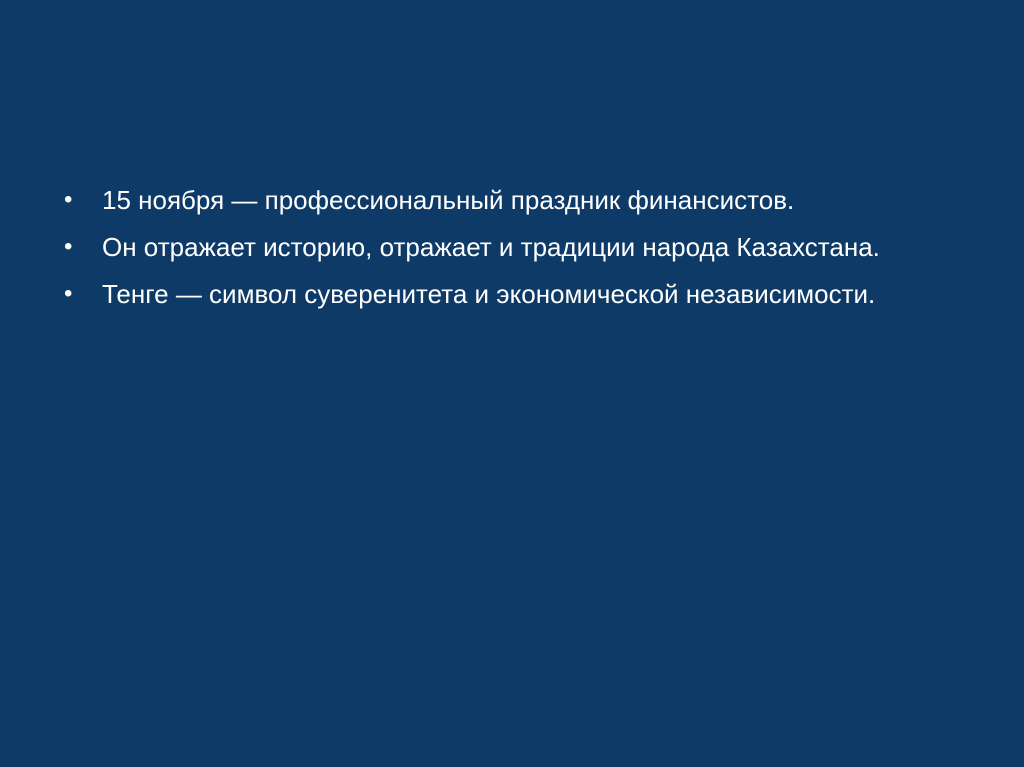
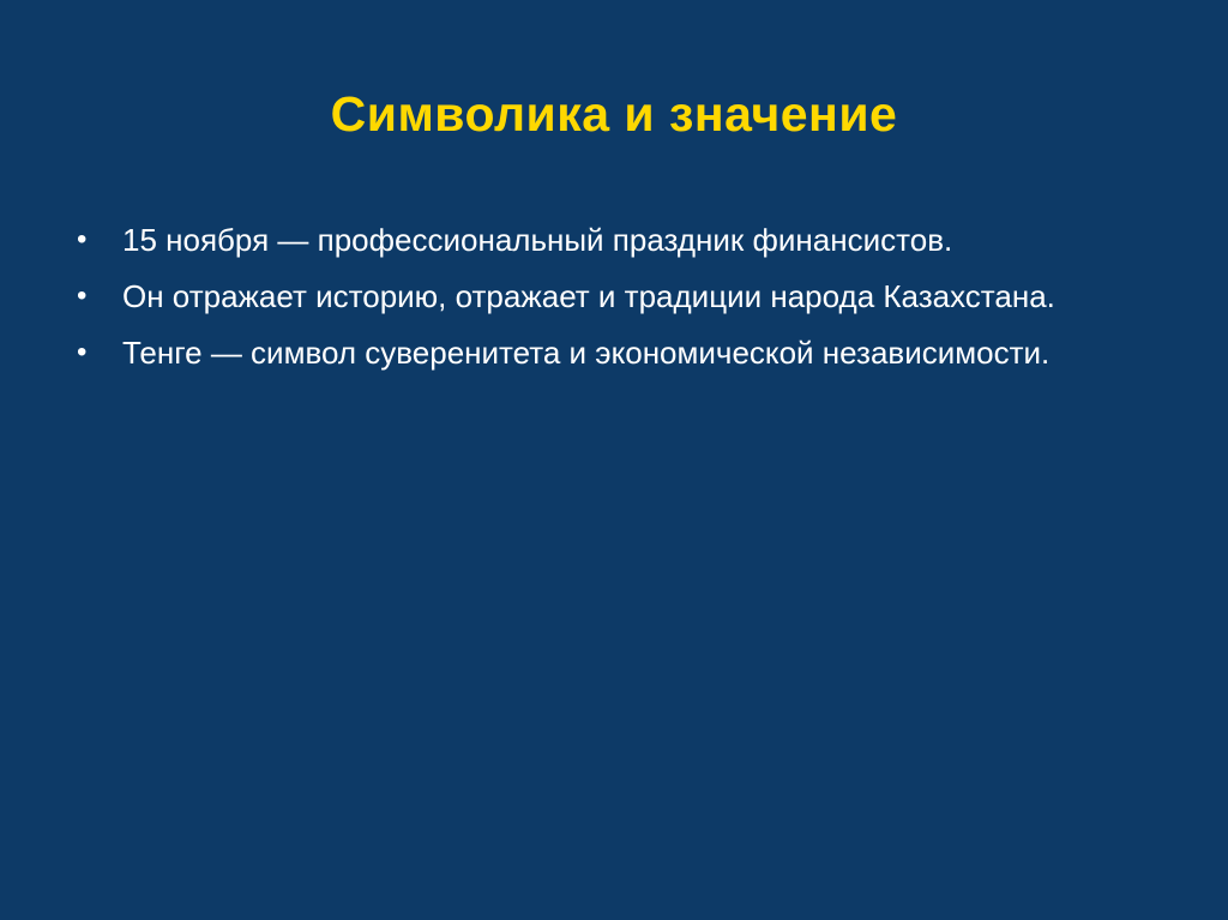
+ Символика и значение
  •
  15 ноября — профессиональный праздник финансистов.
  •
  Он отражает историю, отражает и традиции народа Казахстана.
  •
  Тенге — символ суверенитета и экономической независимости.
